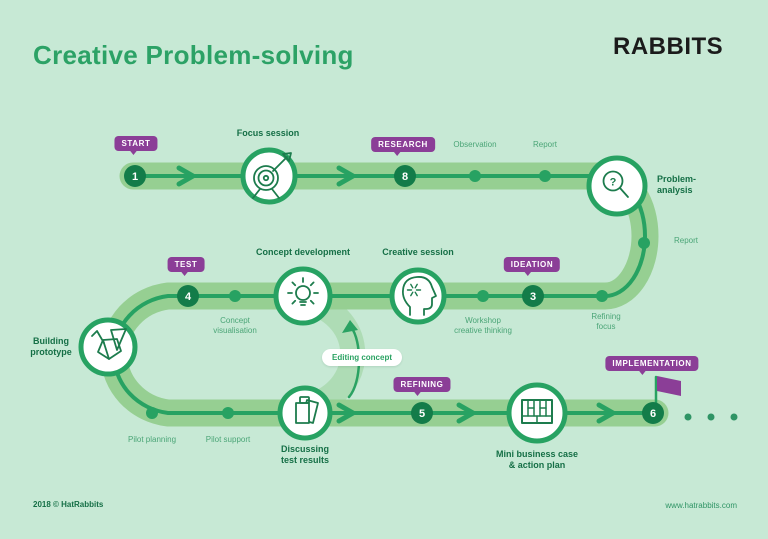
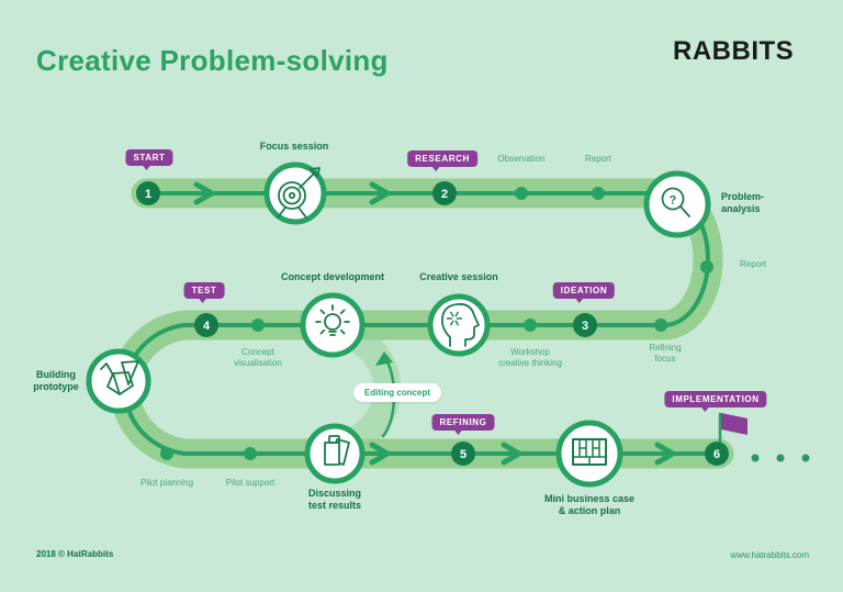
  Creative Problem-solving
  RABBITS
  ?
  1
- 8
+ 2
  3
  4
  5
  6
  START
  RESEARCH
  TEST
  IDEATION
  REFINING
  IMPLEMENTATION
  Focus session
  Problem-
  analysis
  Concept development
  Creative session
  Building
  prototype
  Discussing
  test results
  Mini business case
  & action plan
  Observation
  Report
  Report
  Refining
  focus
  Workshop
  creative thinking
  Concept
  visualisation
  Pilot planning
  Pilot support
  Editing concept
  2018 © HatRabbits
  www.hatrabbits.com
